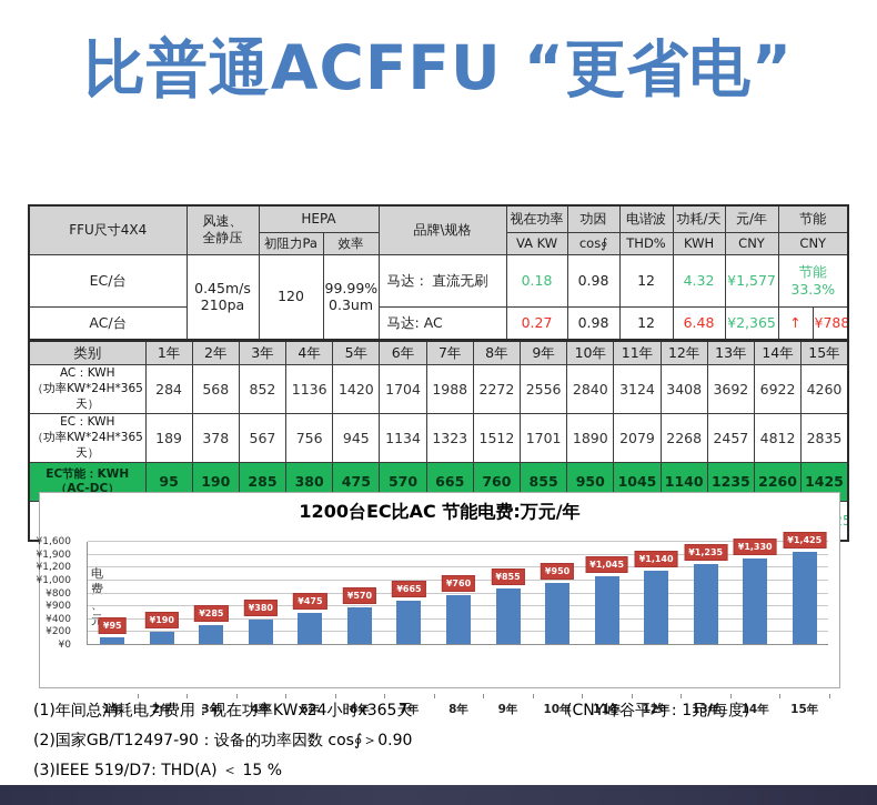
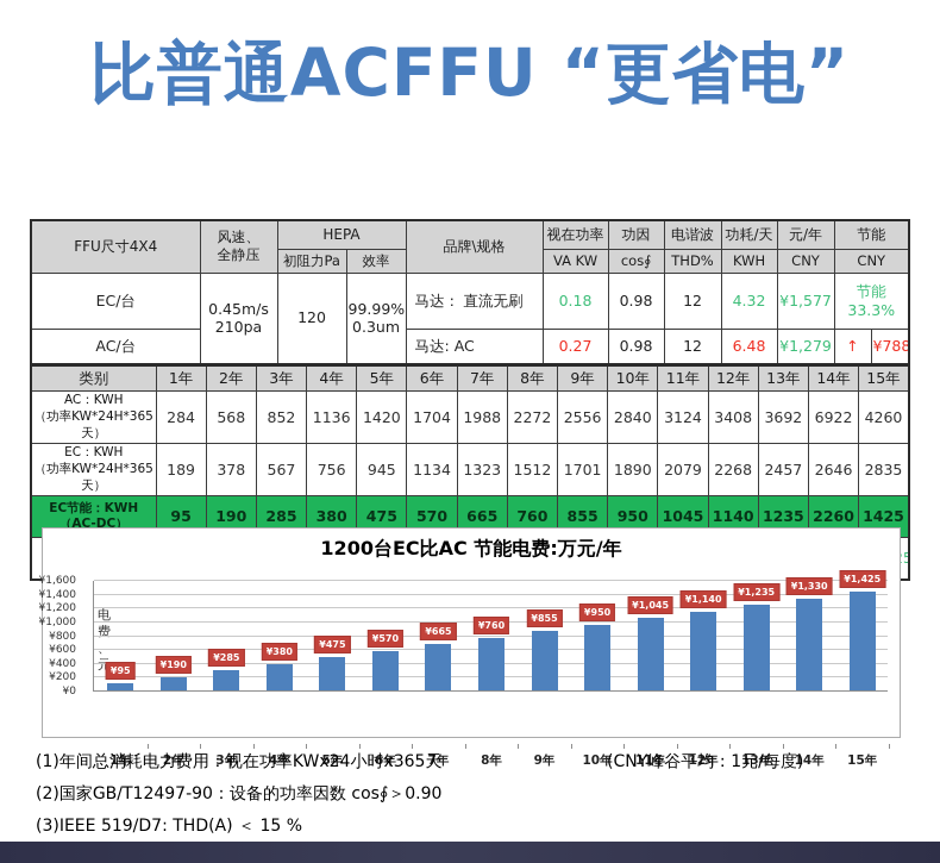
  比普通ACFFU “更省电”
  FFU尺寸4X4	风速、 全静压	HEPA	品牌\规格	视在功率	功因	电谐波	功耗/天	元/年	节能
  初阻力Pa	效率	VA KW	cos∮	THD%	KWH	CNY	CNY
  EC/台	0.45m/s 210pa	120	99.99% 0.3um	马达： 直流无刷	0.18	0.98	12	4.32	¥1,577	节能 33.3%
- AC/台	马达: AC	0.27	0.98	12	6.48	¥2,365	↑	¥788
+ AC/台	马达: AC	0.27	0.98	12	6.48	¥1,279	↑	¥788
  类别	1年	2年	3年	4年	5年	6年	7年	8年	9年	10年	11年	12年	13年	14年	15年
  AC：KWH （功率KW*24H*365天）	284	568	852	1136	1420	1704	1988	2272	2556	2840	3124	3408	3692	6922	4260
- EC：KWH （功率KW*24H*365天）	189	378	567	756	945	1134	1323	1512	1701	1890	2079	2268	2457	4812	2835
+ EC：KWH （功率KW*24H*365天）	189	378	567	756	945	1134	1323	1512	1701	1890	2079	2268	2457	2646	2835
  EC节能：KWH （AC-DC）	95	190	285	380	475	570	665	760	855	950	1045	1140	1235	2260	1425
  1200台EC比AC 节能电费:万元/年
  电
  费
  元
  ¥0
  ¥200
  ¥400
- ¥900
+ ¥600
  ¥800
  ¥1,000
  ¥1,200
- ¥1,900
+ ¥1,400
  ¥1,600
  ¥95
  1年
  ¥190
  2年
  ¥285
  3年
  ¥380
  4年
  ¥475
  5年
  ¥570
  6年
  ¥665
  7年
  ¥760
  8年
  ¥855
  9年
  ¥950
  10年
  ¥1,045
  11年
  ¥1,140
  12年
  ¥1,235
  13年
  ¥1,330
  14年
  ¥1,425
  15年
  (1)年间总消耗电力费用：视在功率KWx24小时x365天
  (CNY峰谷平均：1元/每度)
  (2)国家GB/T12497-90：设备的功率因数 cos∮＞0.90
  (3)IEEE 519/D7: THD(A) ＜ 15 %
